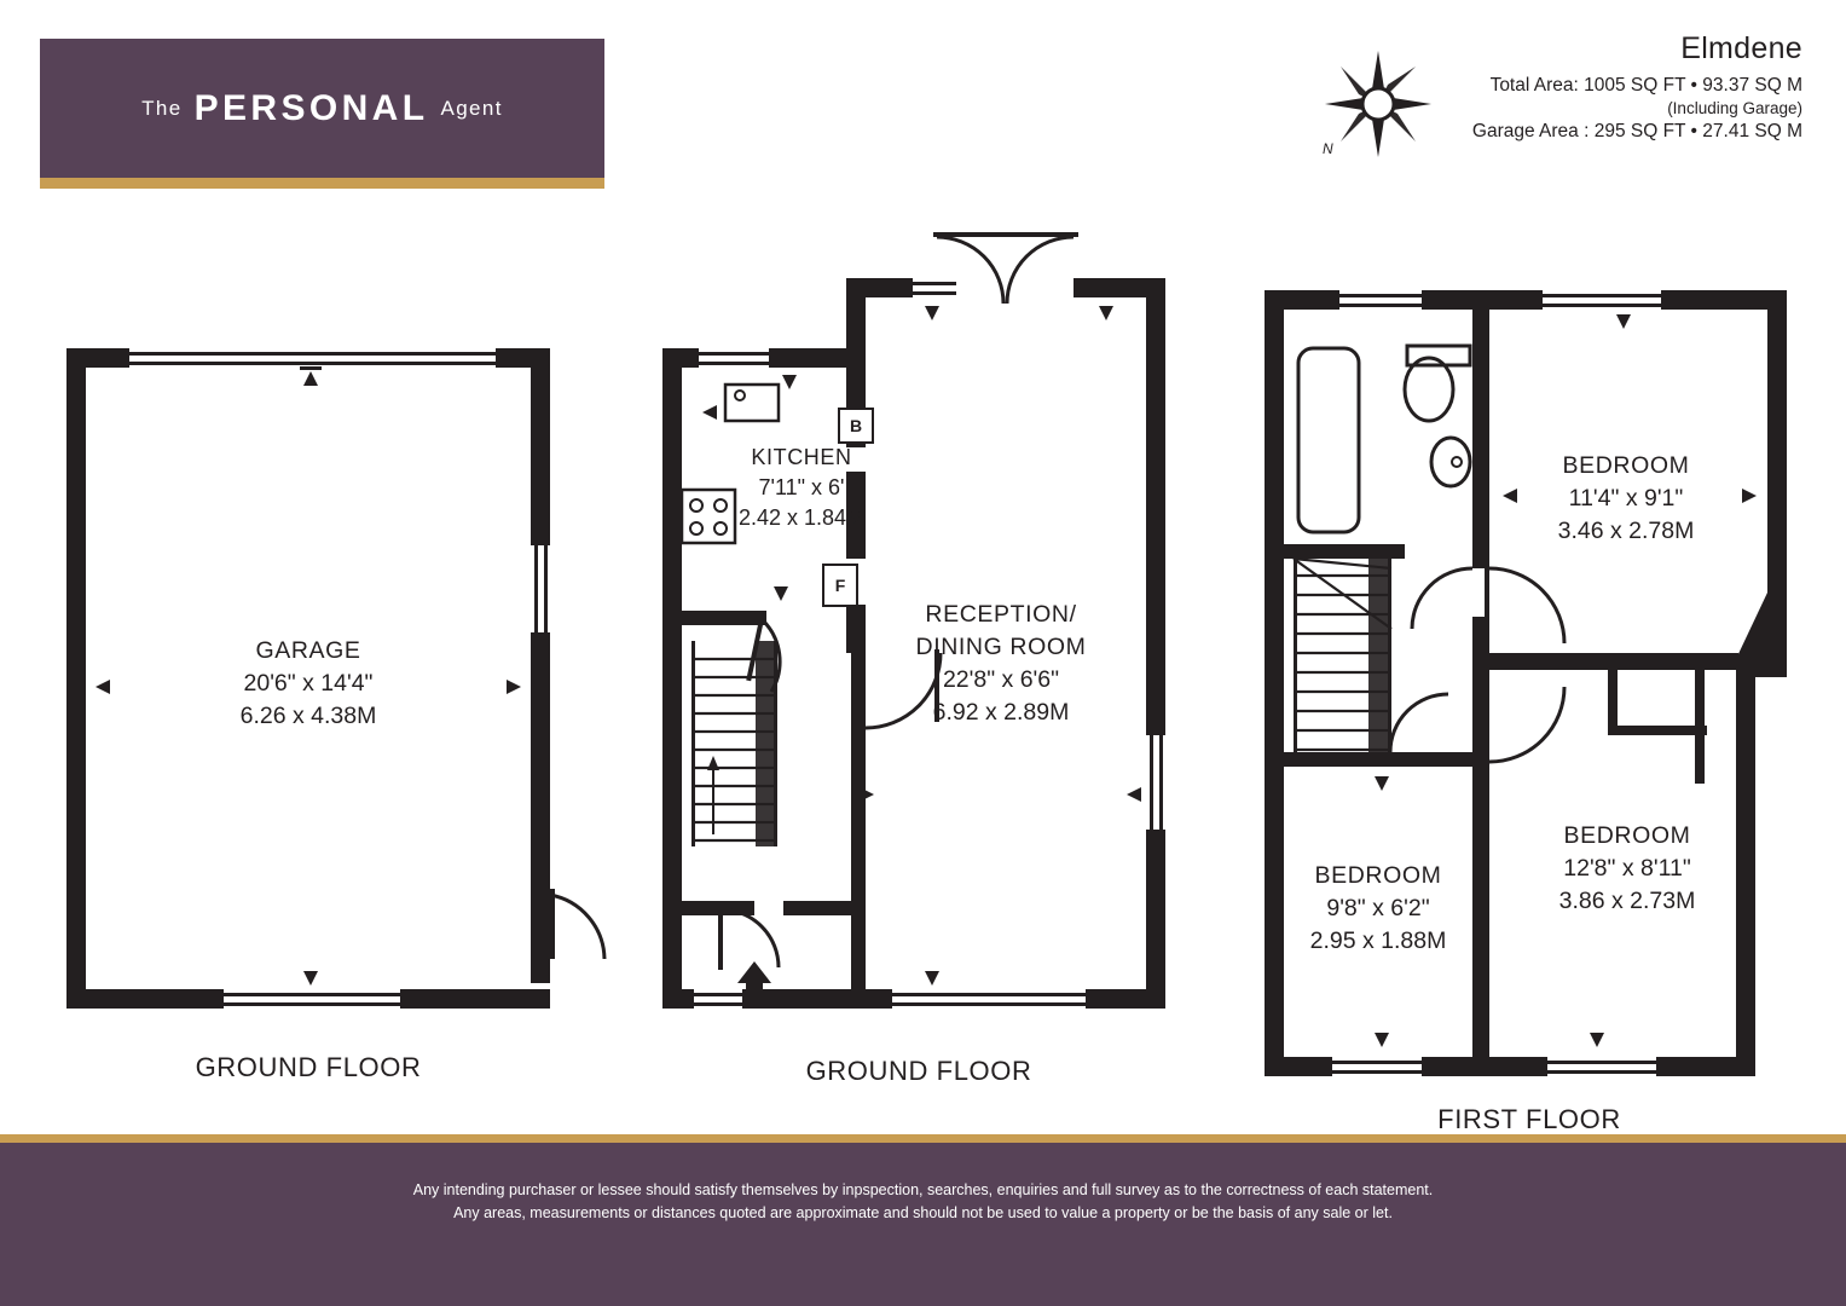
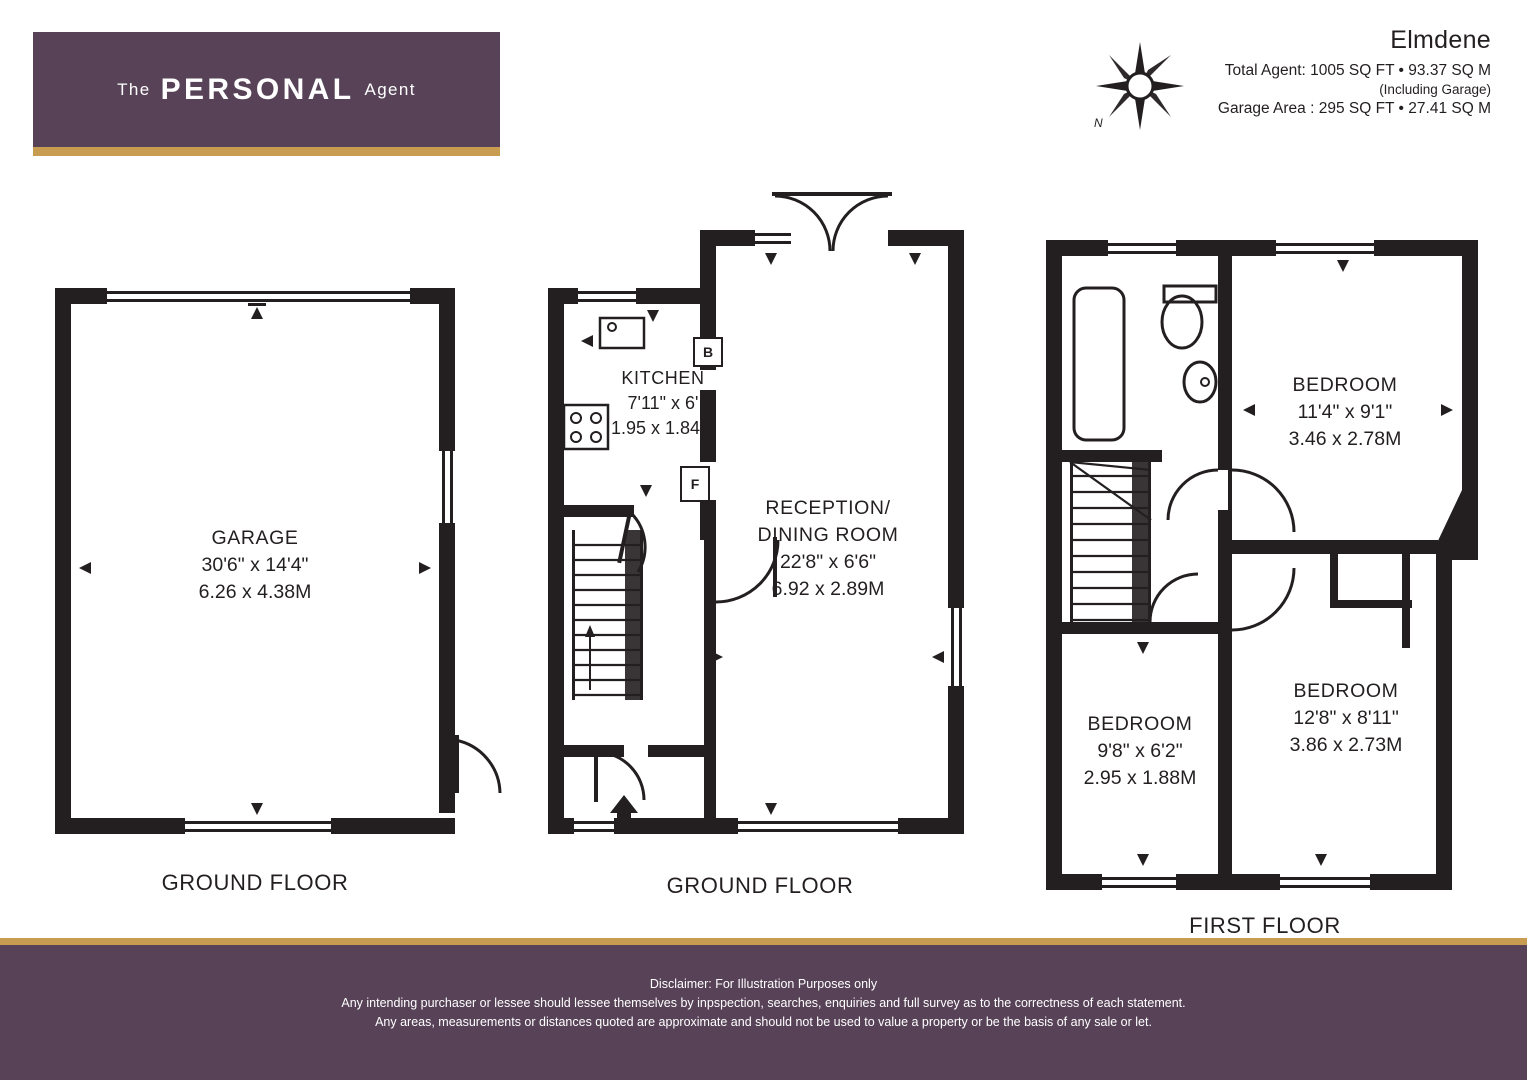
  The
  PERSONAL
  Agent
  Elmdene
- Total Area: 1005 SQ FT • 93.37 SQ M
+ Total Agent: 1005 SQ FT • 93.37 SQ M
  (Including Garage)
  Garage Area : 295 SQ FT • 27.41 SQ M
  N
  B
  F
  GARAGE
- 20'6" x 14'4"
+ 30'6" x 14'4"
  6.26 x 4.38M
  KITCHEN
  7'11" x 6'
- 2.42 x 1.84M
+ 1.95 x 1.84M
  RECEPTION/
  DINING ROOM
  22'8" x 6'6"
  6.92 x 2.89M
  BEDROOM
  11'4" x 9'1"
  3.46 x 2.78M
  BEDROOM
  12'8" x 8'11"
  3.86 x 2.73M
  BEDROOM
  9'8" x 6'2"
  2.95 x 1.88M
  GROUND FLOOR
  GROUND FLOOR
  FIRST FLOOR
+ Disclaimer: For Illustration Purposes only
- Any intending purchaser or lessee should satisfy themselves by inpspection, searches, enquiries and full survey as to the correctness of each statement.
+ Any intending purchaser or lessee should lessee themselves by inpspection, searches, enquiries and full survey as to the correctness of each statement.
  Any areas, measurements or distances quoted are approximate and should not be used to value a property or be the basis of any sale or let.
